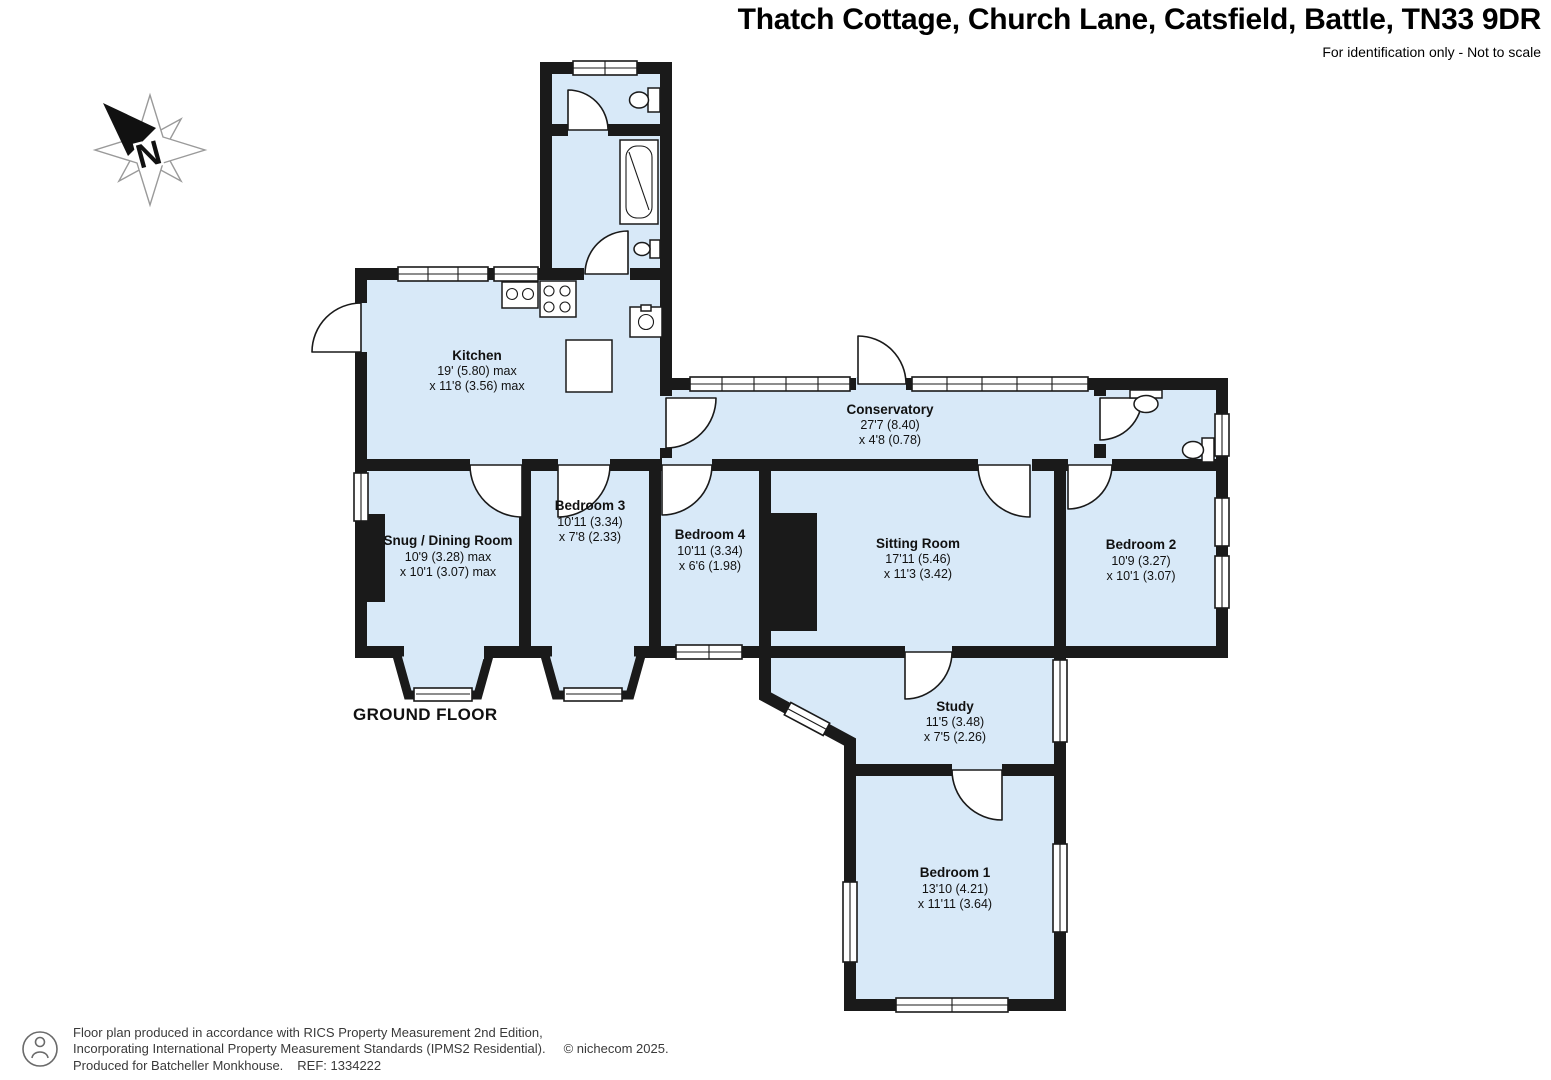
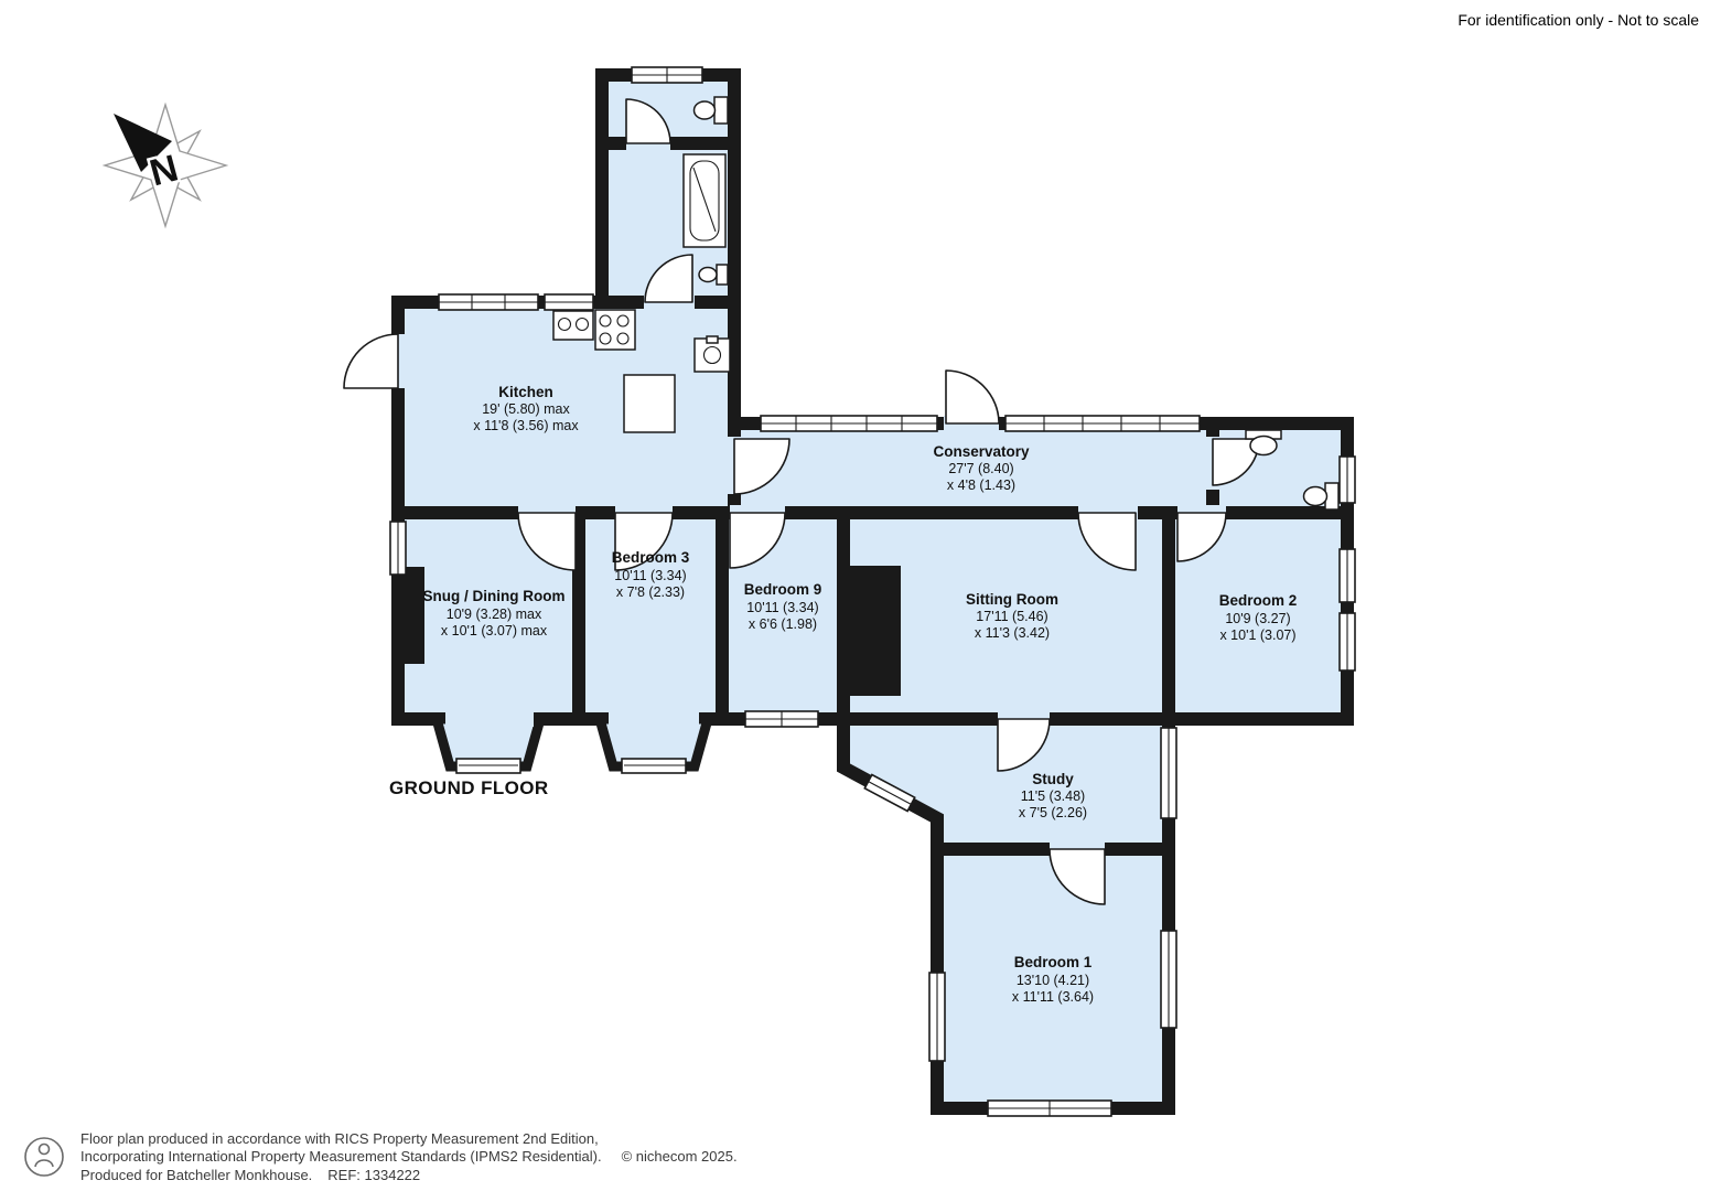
  Kitchen
  19' (5.80) max
  x 11'8 (3.56) max
  Conservatory
  27'7 (8.40)
- x 4'8 (0.78)
+ x 4'8 (1.43)
  Snug / Dining Room
  10'9 (3.28) max
  x 10'1 (3.07) max
  Bedroom 3
  10'11 (3.34)
  x 7'8 (2.33)
- Bedroom 4
+ Bedroom 9
  10'11 (3.34)
  x 6'6 (1.98)
  Sitting Room
  17'11 (5.46)
  x 11'3 (3.42)
  Bedroom 2
  10'9 (3.27)
  x 10'1 (3.07)
  Study
  11'5 (3.48)
  x 7'5 (2.26)
  Bedroom 1
  13'10 (4.21)
  x 11'11 (3.64)
- Thatch Cottage, Church Lane, Catsfield, Battle, TN33 9DR
  For identification only - Not to scale
  GROUND FLOOR
  Floor plan produced in accordance with RICS Property Measurement 2nd Edition,
  Incorporating International Property Measurement Standards (IPMS2 Residential). © nichecom 2025.
  Produced for Batcheller Monkhouse. REF: 1334222
